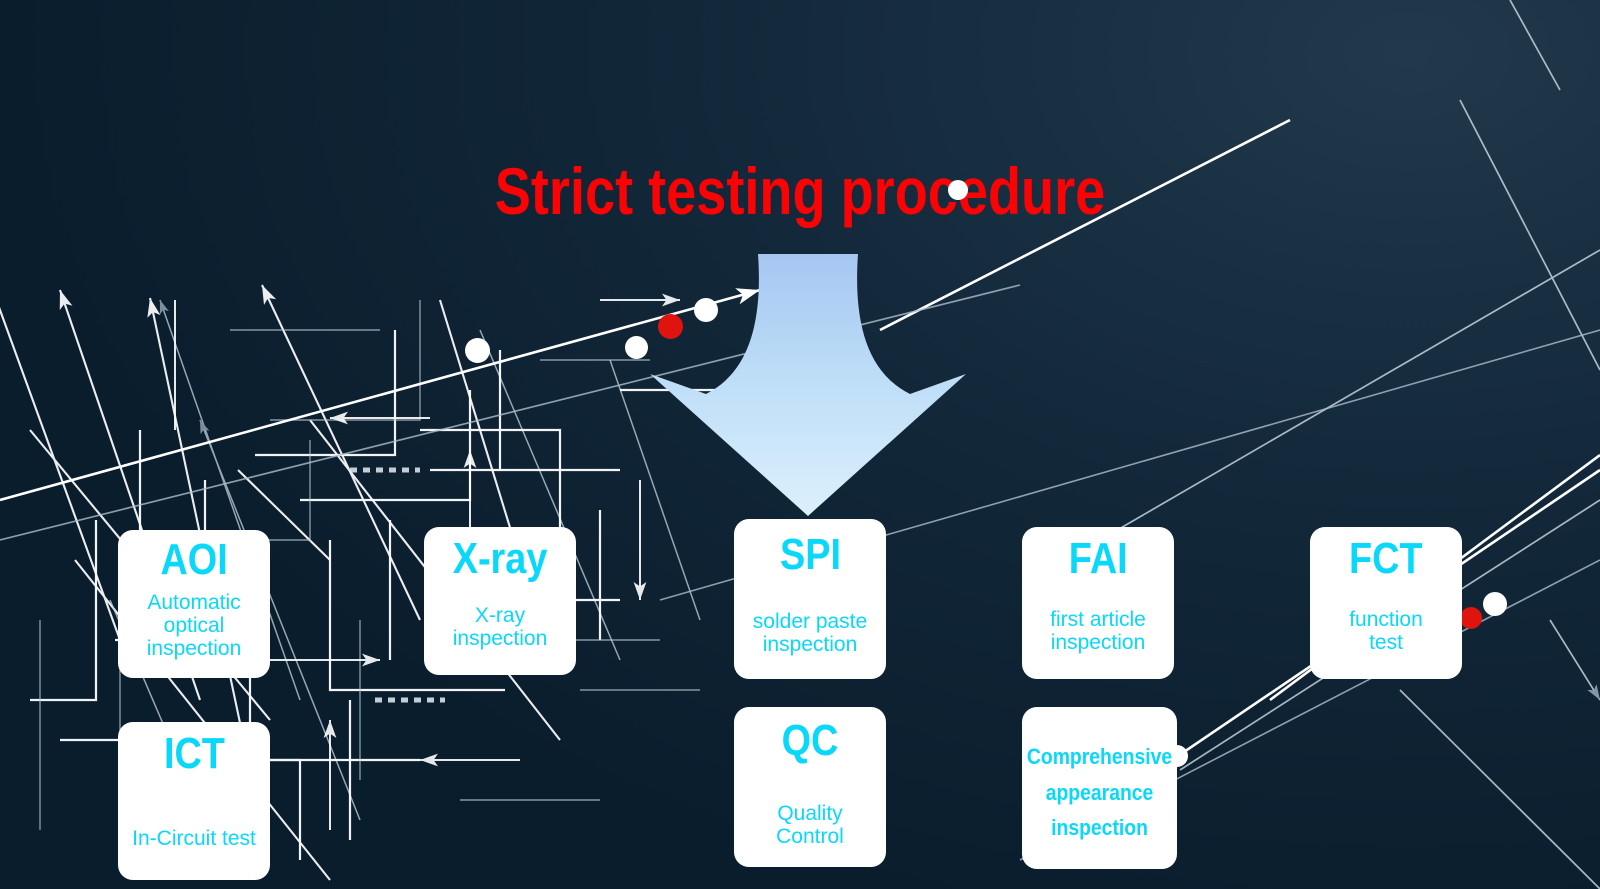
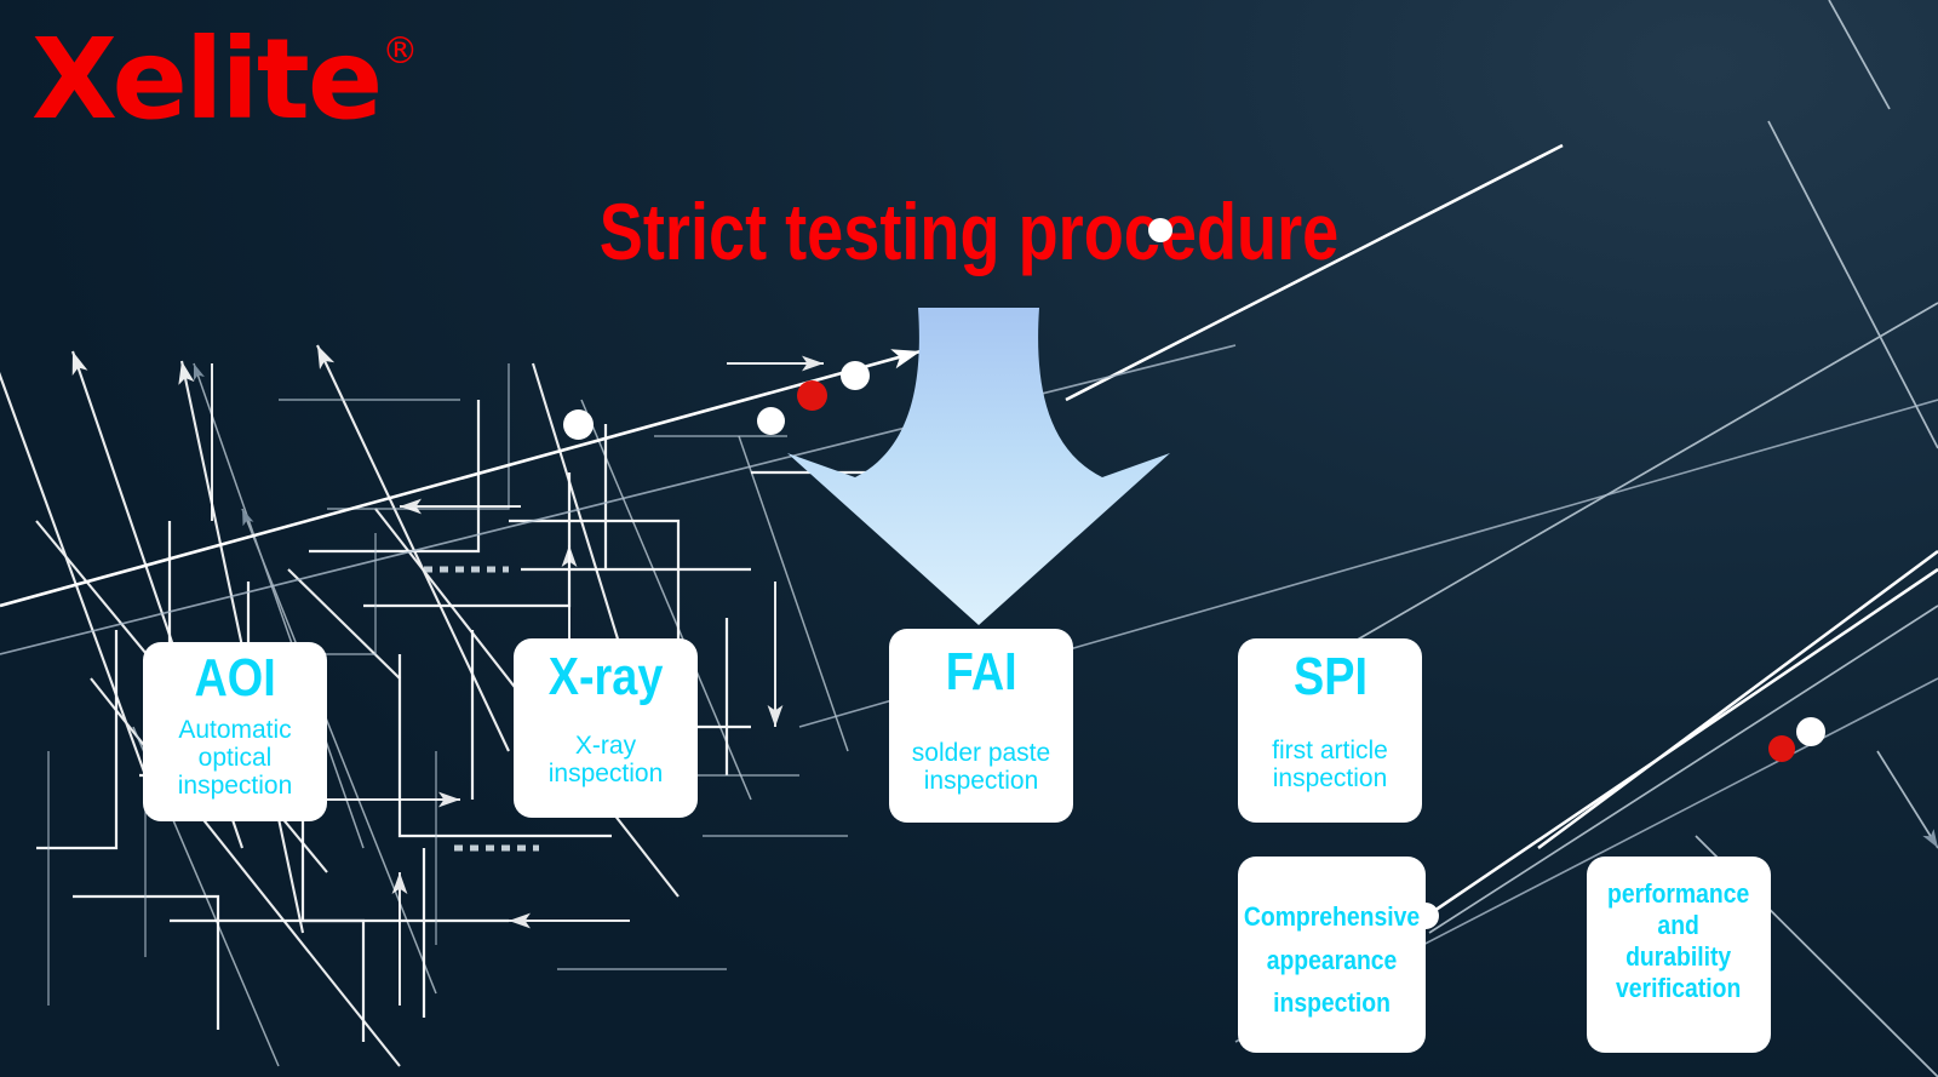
+ Xelite
+ ®
  Strict testing procedure
  AOI
  Automatic
  optical
  inspection
  X-ray
  X-ray
  inspection
- SPI
+ FAI
  solder paste
  inspection
- FAI
+ SPI
  first article
  inspection
- FCT
- function
- test
- ICT
- In-Circuit test
- QC
- Quality
- Control
  Comprehensive
  appearance
  inspection
+ performance
+ and
+ durability
+ verification
